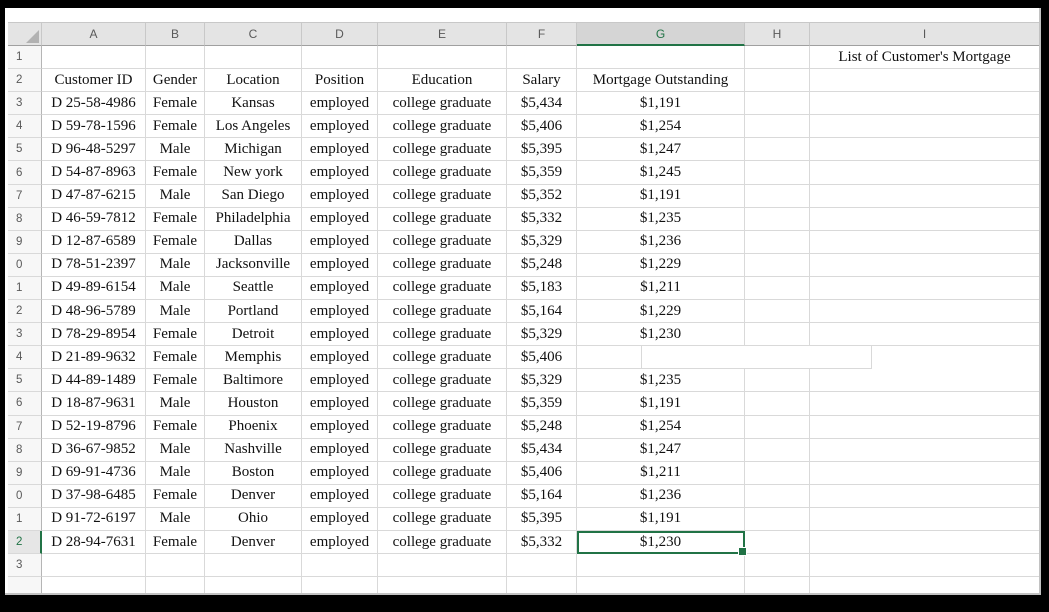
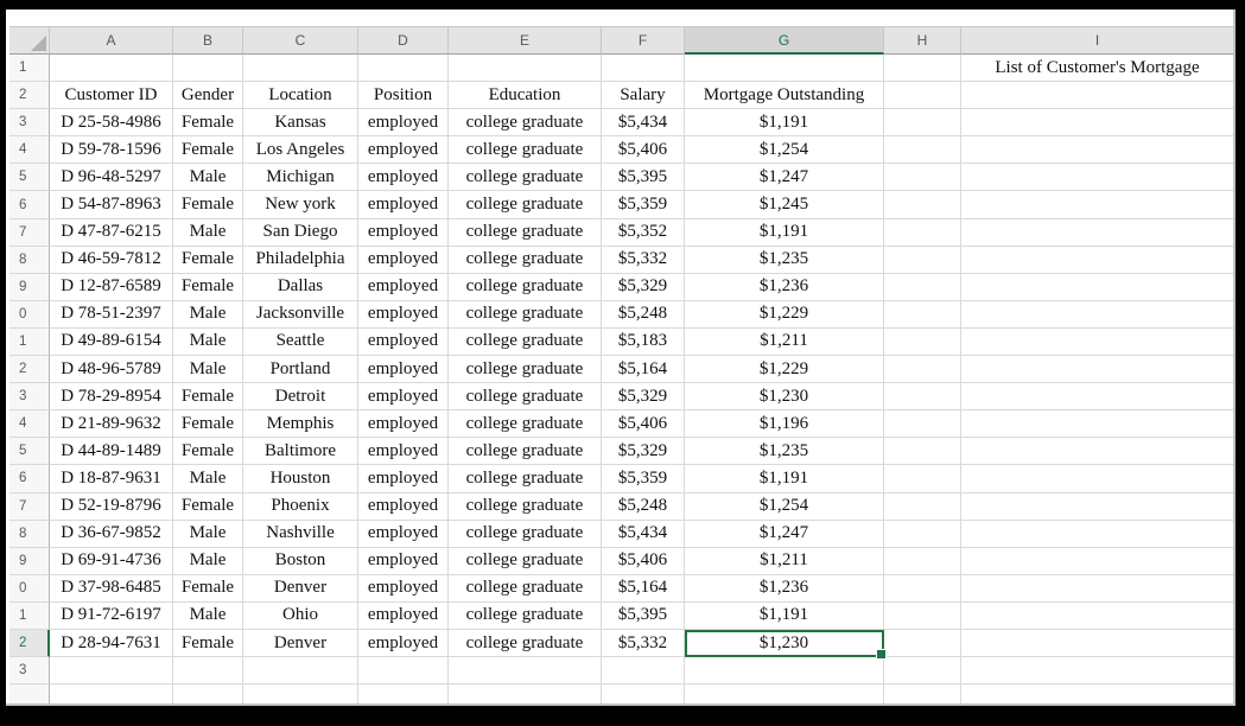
  A
  B
  C
  D
  E
  F
  G
  H
  I
  1
  List of Customer's Mortgage
  2
  Customer ID
  Gender
  Location
  Position
  Education
  Salary
  Mortgage Outstanding
  3
  D 25-58-4986
  Female
  Kansas
  employed
  college graduate
  $5,434
  $1,191
  4
  D 59-78-1596
  Female
  Los Angeles
  employed
  college graduate
  $5,406
  $1,254
  5
  D 96-48-5297
  Male
  Michigan
  employed
  college graduate
  $5,395
  $1,247
  6
  D 54-87-8963
  Female
  New york
  employed
  college graduate
  $5,359
  $1,245
  7
  D 47-87-6215
  Male
  San Diego
  employed
  college graduate
  $5,352
  $1,191
  8
  D 46-59-7812
  Female
  Philadelphia
  employed
  college graduate
  $5,332
  $1,235
  9
  D 12-87-6589
  Female
  Dallas
  employed
  college graduate
  $5,329
  $1,236
  0
  D 78-51-2397
  Male
  Jacksonville
  employed
  college graduate
  $5,248
  $1,229
  1
  D 49-89-6154
  Male
  Seattle
  employed
  college graduate
  $5,183
  $1,211
  2
  D 48-96-5789
  Male
  Portland
  employed
  college graduate
  $5,164
  $1,229
  3
  D 78-29-8954
  Female
  Detroit
  employed
  college graduate
  $5,329
  $1,230
  4
  D 21-89-9632
  Female
  Memphis
  employed
  college graduate
  $5,406
+ $1,196
  5
  D 44-89-1489
  Female
  Baltimore
  employed
  college graduate
  $5,329
  $1,235
  6
  D 18-87-9631
  Male
  Houston
  employed
  college graduate
  $5,359
  $1,191
  7
  D 52-19-8796
  Female
  Phoenix
  employed
  college graduate
  $5,248
  $1,254
  8
  D 36-67-9852
  Male
  Nashville
  employed
  college graduate
  $5,434
  $1,247
  9
  D 69-91-4736
  Male
  Boston
  employed
  college graduate
  $5,406
  $1,211
  0
  D 37-98-6485
  Female
  Denver
  employed
  college graduate
  $5,164
  $1,236
  1
  D 91-72-6197
  Male
  Ohio
  employed
  college graduate
  $5,395
  $1,191
  2
  D 28-94-7631
  Female
  Denver
  employed
  college graduate
  $5,332
  $1,230
  3
